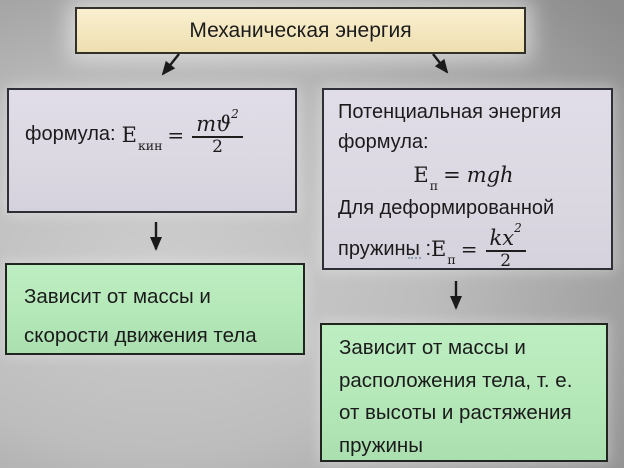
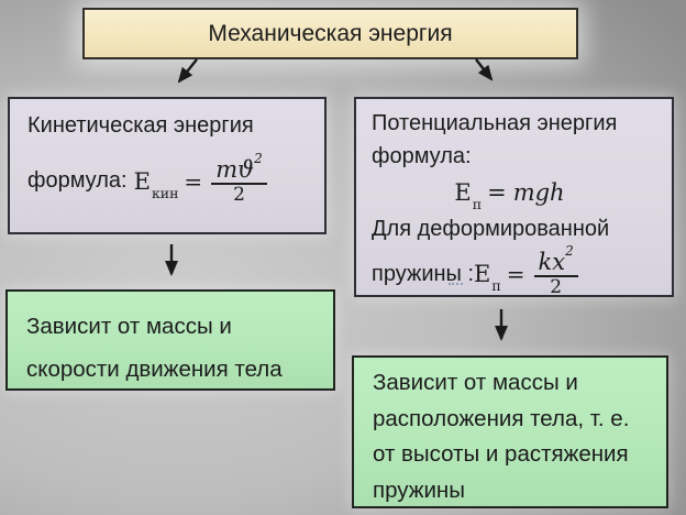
  Механическая энергия
+ Кинетическая энергия
  формула:
  Екин
  =
  mϑ2
  2
  Потенциальная энергия
  формула:
  Еп
  =
  mgh
  Для деформированной
  пружины :
  Еп
  =
  kx2
  2
  Зависит от массы и
  скорости движения тела
  Зависит от массы и
  расположения тела, т. е.
  от высоты и растяжения
  пружины
